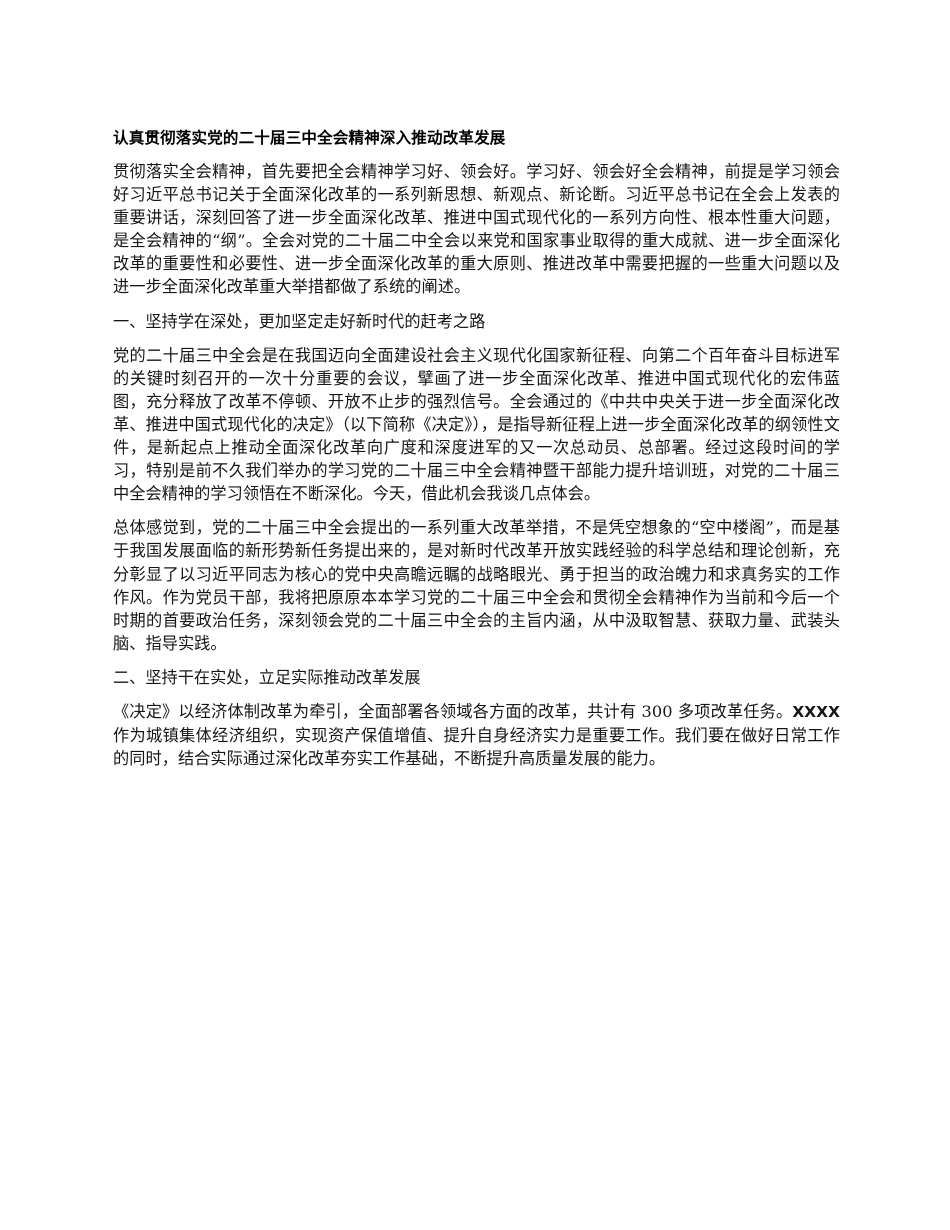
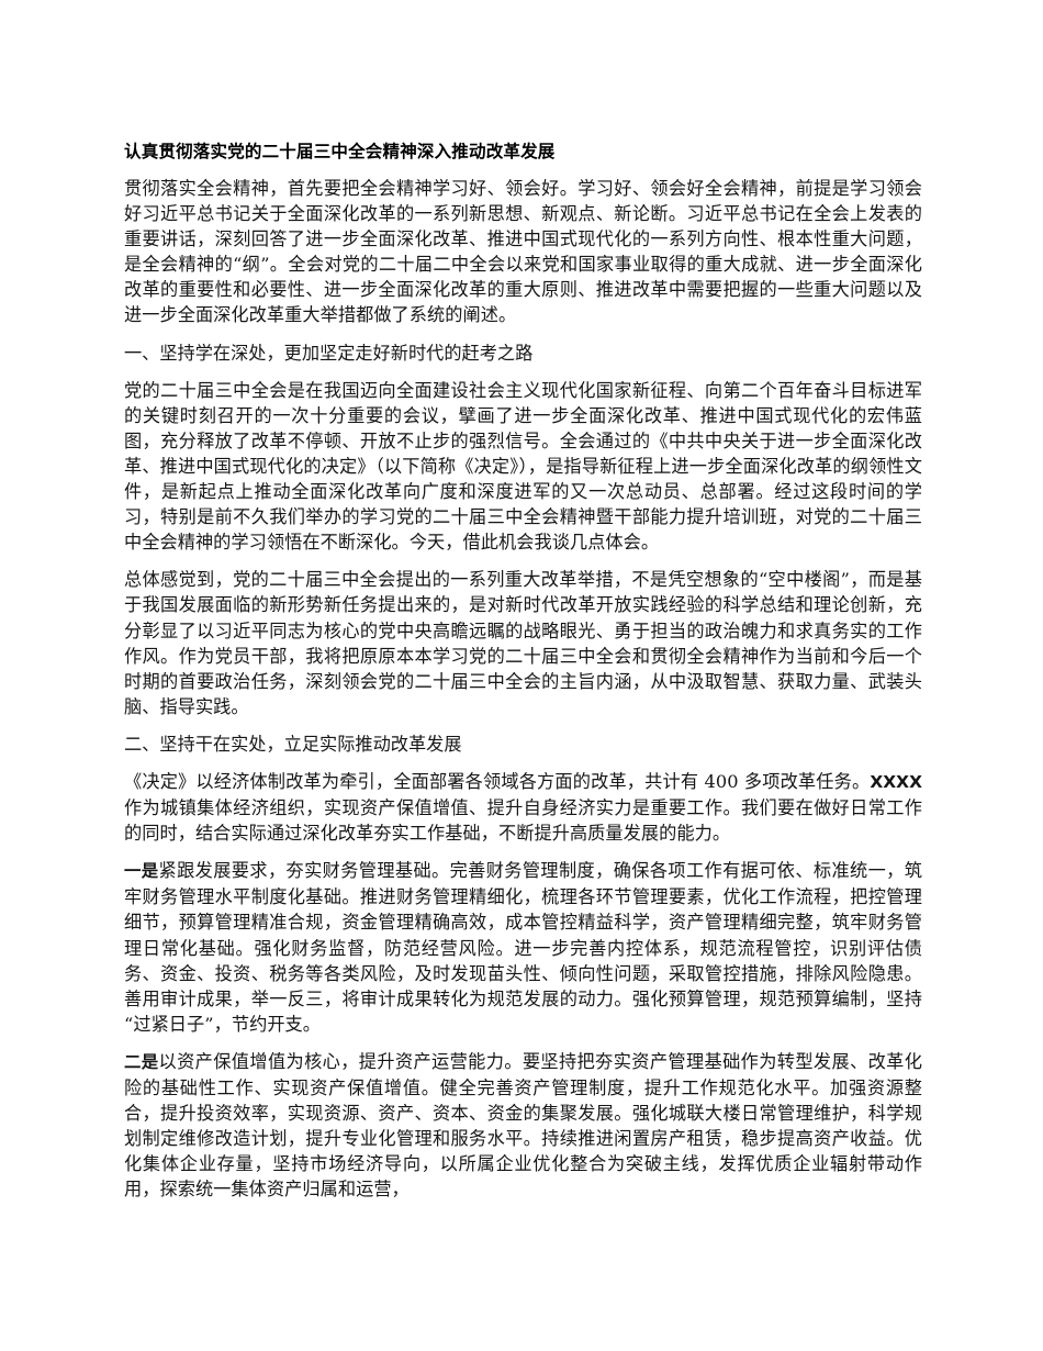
  认真贯彻落实党的二十届三中全会精神深入推动改革发展
  贯彻落实全会精神，首先要把全会精神学习好、领会好。学习好、领会好全会精神，前提是学习领会好习近平总书记关于全面深化改革的一系列新思想、新观点、新论断。习近平总书记在全会上发表的重要讲话，深刻回答了进一步全面深化改革、推进中国式现代化的一系列方向性、根本性重大问题，是全会精神的“纲”。全会对党的二十届二中全会以来党和国家事业取得的重大成就、进一步全面深化改革的重要性和必要性、进一步全面深化改革的重大原则、推进改革中需要把握的一些重大问题以及进一步全面深化改革重大举措都做了系统的阐述。
  一、坚持学在深处，更加坚定走好新时代的赶考之路
  党的二十届三中全会是在我国迈向全面建设社会主义现代化国家新征程、向第二个百年奋斗目标进军的关键时刻召开的一次十分重要的会议，擘画了进一步全面深化改革、推进中国式现代化的宏伟蓝图，充分释放了改革不停顿、开放不止步的强烈信号。全会通过的《中共中央关于进一步全面深化改革、推进中国式现代化的决定》（以下简称《决定》），是指导新征程上进一步全面深化改革的纲领性文件，是新起点上推动全面深化改革向广度和深度进军的又一次总动员、总部署。经过这段时间的学习，特别是前不久我们举办的学习党的二十届三中全会精神暨干部能力提升培训班，对党的二十届三中全会精神的学习领悟在不断深化。今天，借此机会我谈几点体会。
  总体感觉到，党的二十届三中全会提出的一系列重大改革举措，不是凭空想象的“空中楼阁”，而是基于我国发展面临的新形势新任务提出来的，是对新时代改革开放实践经验的科学总结和理论创新，充分彰显了以习近平同志为核心的党中央高瞻远瞩的战略眼光、勇于担当的政治魄力和求真务实的工作作风。作为党员干部，我将把原原本本学习党的二十届三中全会和贯彻全会精神作为当前和今后一个时期的首要政治任务，深刻领会党的二十届三中全会的主旨内涵，从中汲取智慧、获取力量、武装头脑、指导实践。
  二、坚持干在实处，立足实际推动改革发展
- 《决定》以经济体制改革为牵引，全面部署各领域各方面的改革，共计有 300 多项改革任务。XXXX 作为城镇集体经济组织，实现资产保值增值、提升自身经济实力是重要工作。我们要在做好日常工作的同时，结合实际通过深化改革夯实工作基础，不断提升高质量发展的能力。
+ 《决定》以经济体制改革为牵引，全面部署各领域各方面的改革，共计有 400 多项改革任务。XXXX 作为城镇集体经济组织，实现资产保值增值、提升自身经济实力是重要工作。我们要在做好日常工作的同时，结合实际通过深化改革夯实工作基础，不断提升高质量发展的能力。
+ 一是紧跟发展要求，夯实财务管理基础。完善财务管理制度，确保各项工作有据可依、标准统一，筑牢财务管理水平制度化基础。推进财务管理精细化，梳理各环节管理要素，优化工作流程，把控管理细节，预算管理精准合规，资金管理精确高效，成本管控精益科学，资产管理精细完整，筑牢财务管理日常化基础。强化财务监督，防范经营风险。进一步完善内控体系，规范流程管控，识别评估债务、资金、投资、税务等各类风险，及时发现苗头性、倾向性问题，采取管控措施，排除风险隐患。善用审计成果，举一反三，将审计成果转化为规范发展的动力。强化预算管理，规范预算编制，坚持“过紧日子”，节约开支。
+ 二是以资产保值增值为核心，提升资产运营能力。要坚持把夯实资产管理基础作为转型发展、改革化险的基础性工作、实现资产保值增值。健全完善资产管理制度，提升工作规范化水平。加强资源整合，提升投资效率，实现资源、资产、资本、资金的集聚发展。强化城联大楼日常管理维护，科学规划制定维修改造计划，提升专业化管理和服务水平。持续推进闲置房产租赁，稳步提高资产收益。优化集体企业存量，坚持市场经济导向，以所属企业优化整合为突破主线，发挥优质企业辐射带动作用，探索统一集体资产归属和运营，
